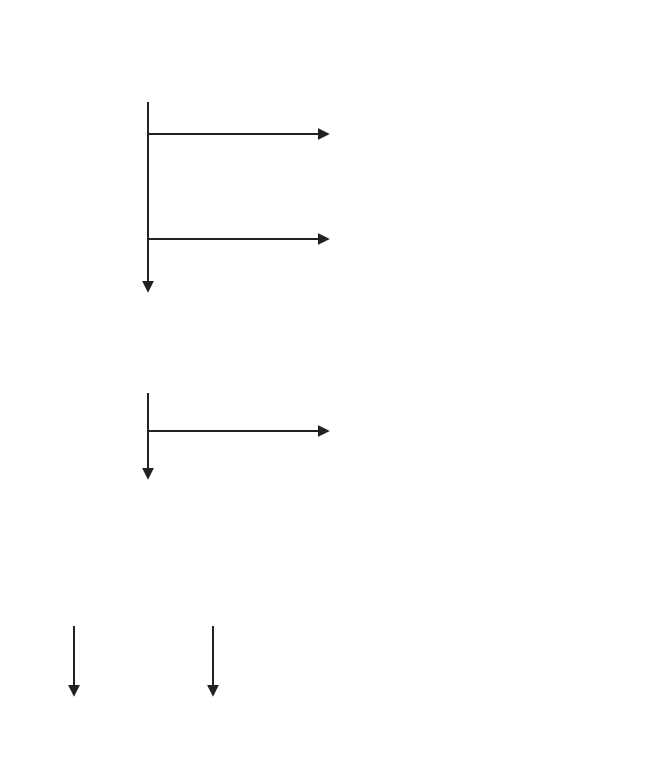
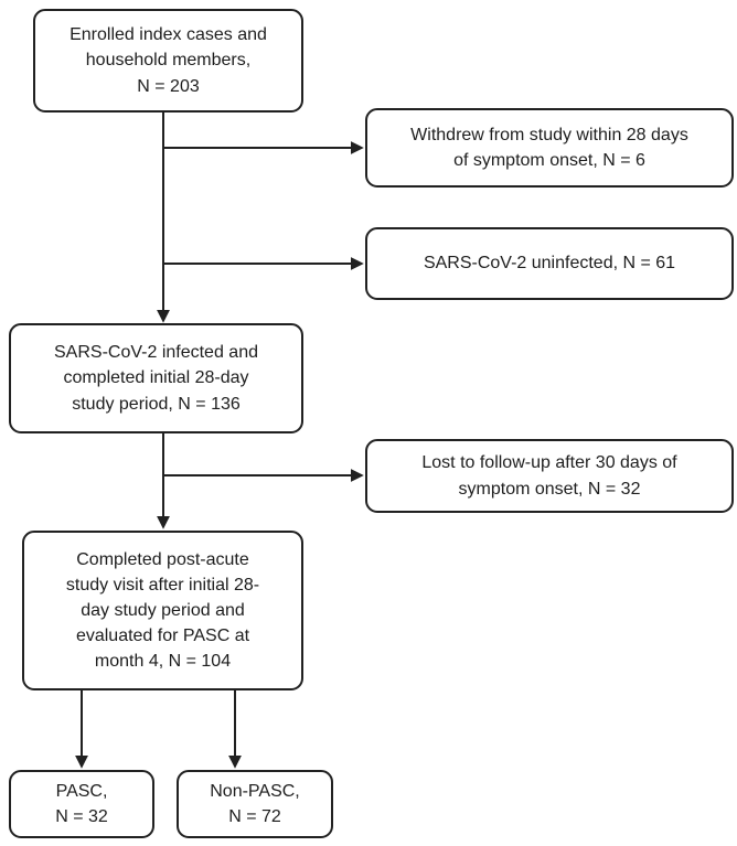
+ Enrolled index cases and
+ household members,
+ N = 203
+ Withdrew from study within 28 days
+ of symptom onset, N = 6
+ SARS-CoV-2 uninfected, N = 61
+ SARS-CoV-2 infected and
+ completed initial 28-day
+ study period, N = 136
+ Lost to follow-up after 30 days of
+ symptom onset, N = 32
+ Completed post-acute
+ study visit after initial 28-
+ day study period and
+ evaluated for PASC at
+ month 4, N = 104
+ PASC,
+ N = 32
+ Non-PASC,
+ N = 72
